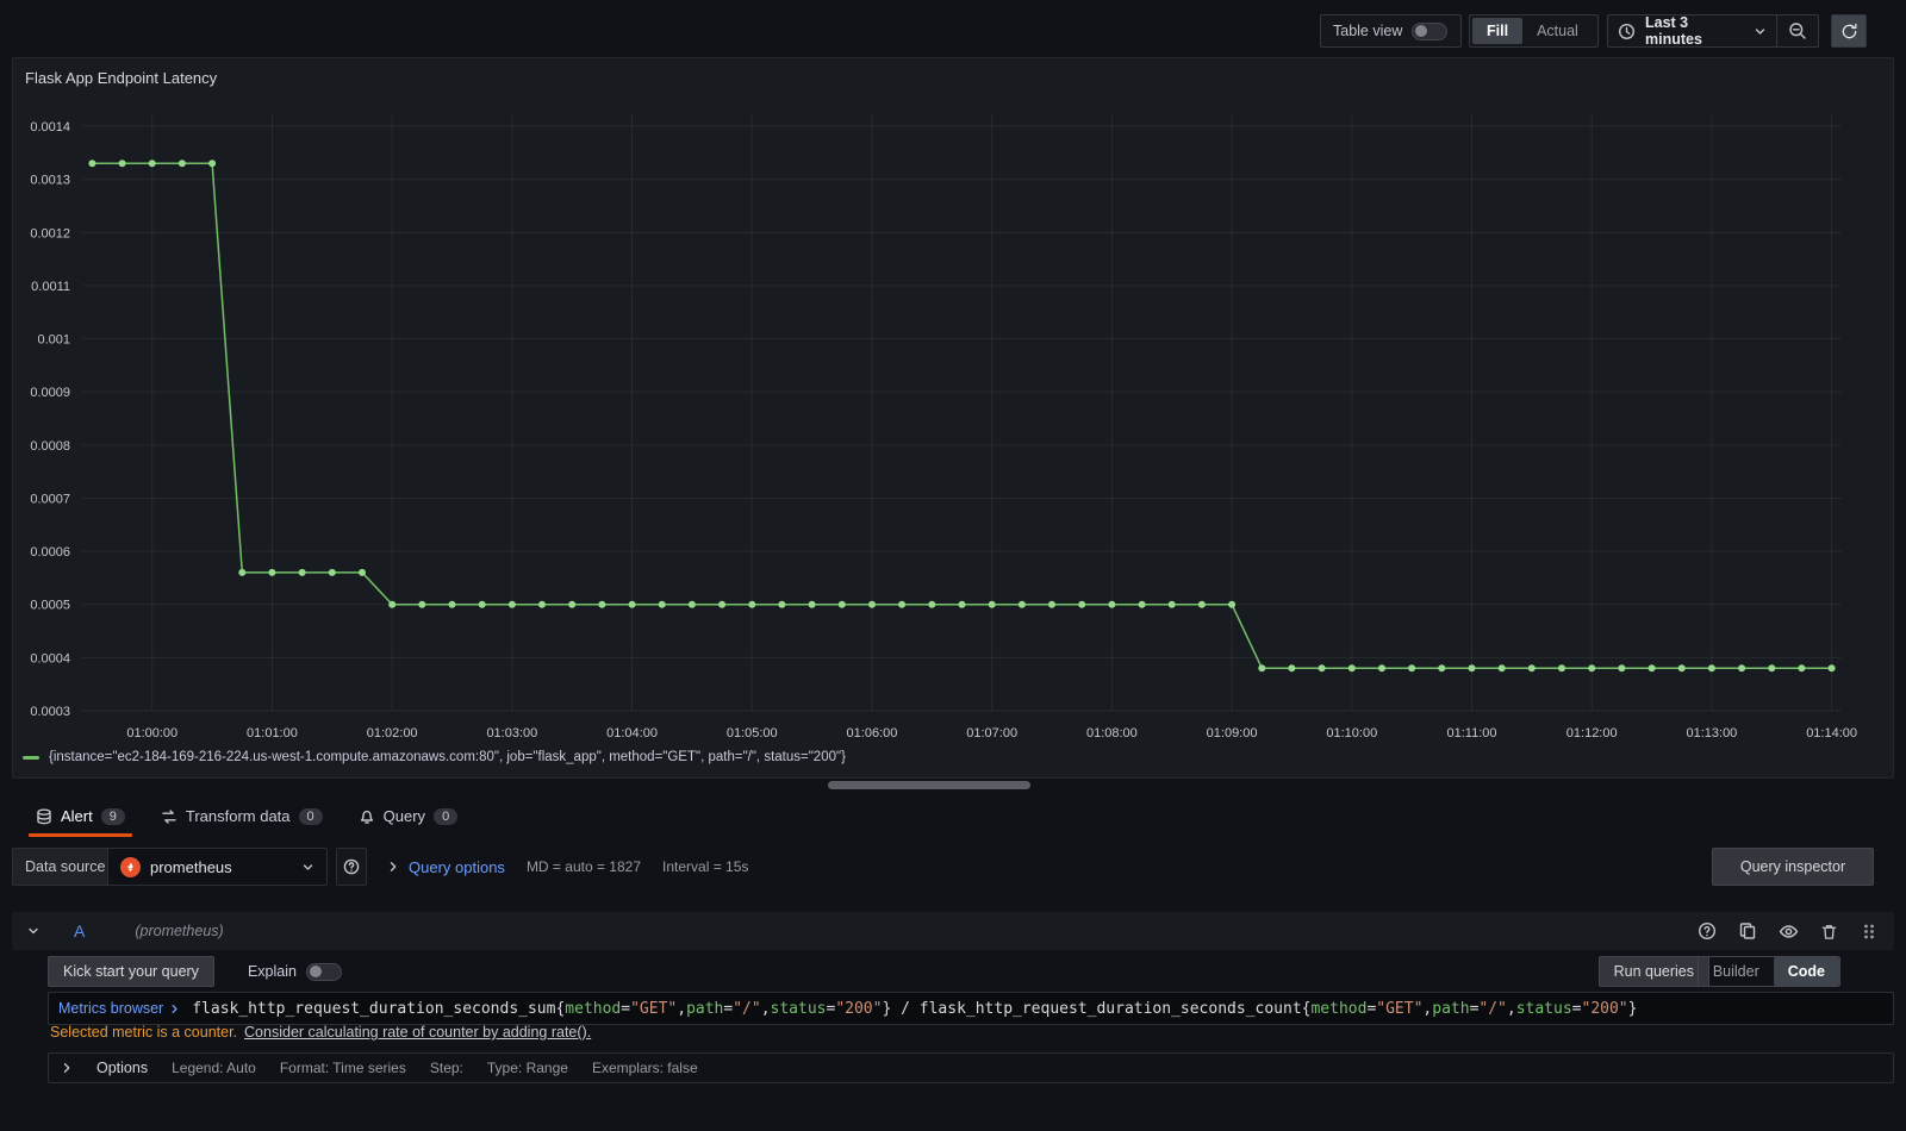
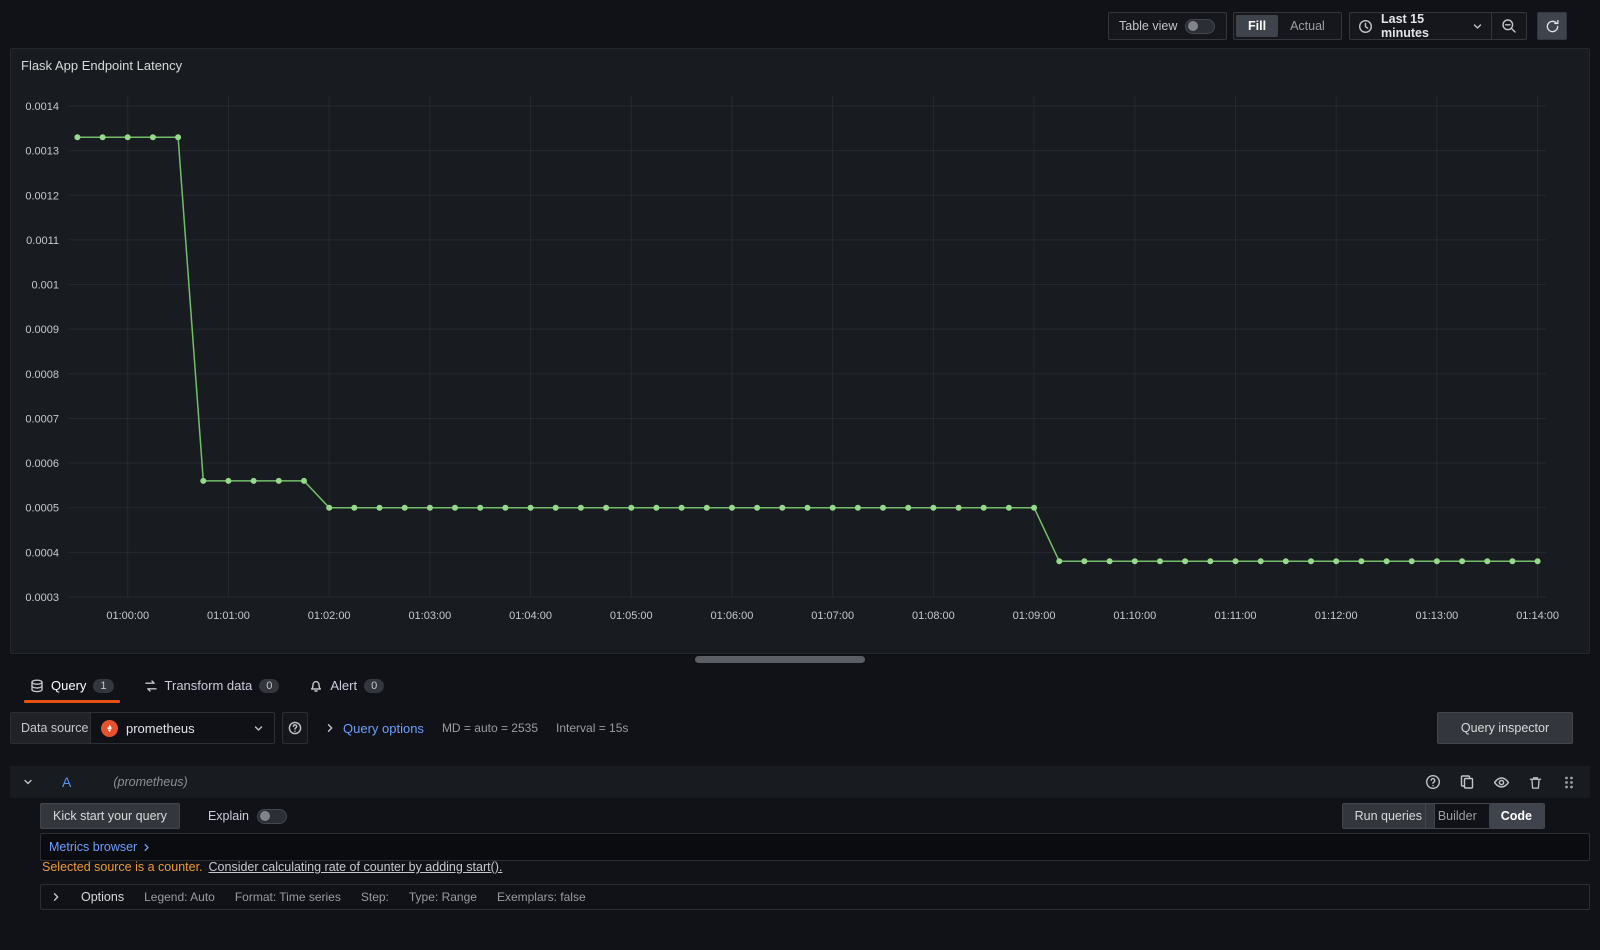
  Table view
  Fill
  Actual
- Last 3 minutes
+ Last 15 minutes
  Flask App Endpoint Latency
  01:00:00
  01:01:00
  01:02:00
  01:03:00
  01:04:00
  01:05:00
  01:06:00
  01:07:00
  01:08:00
  01:09:00
  01:10:00
  01:11:00
  01:12:00
  01:13:00
  01:14:00
  0.0014
  0.0013
  0.0012
  0.0011
  0.001
  0.0009
  0.0008
  0.0007
  0.0006
  0.0005
  0.0004
  0.0003
- {instance="ec2-184-169-216-224.us-west-1.compute.amazonaws.com:80", job="flask_app", method="GET", path="/", status="200"}
- Alert
+ Query
- 9
+ 1
  Transform data
  0
- Query
+ Alert
  0
  Data source
  prometheus
  Query options
- MD = auto = 1827
+ MD = auto = 2535
  Interval = 15s
  Query inspector
  A
  (prometheus)
  Kick start your query
  Explain
  Run queries
  Builder
  Code
  Metrics browser
- flask_http_request_duration_seconds_sum{method="GET",path="/",status="200"} / flask_http_request_duration_seconds_count{method="GET",path="/",status="200"}
- Selected metric is a counter.
+ Selected source is a counter.
- Consider calculating rate of counter by adding rate().
+ Consider calculating rate of counter by adding start().
  Options
  Legend: Auto
  Format: Time series
  Step:
  Type: Range
  Exemplars: false
